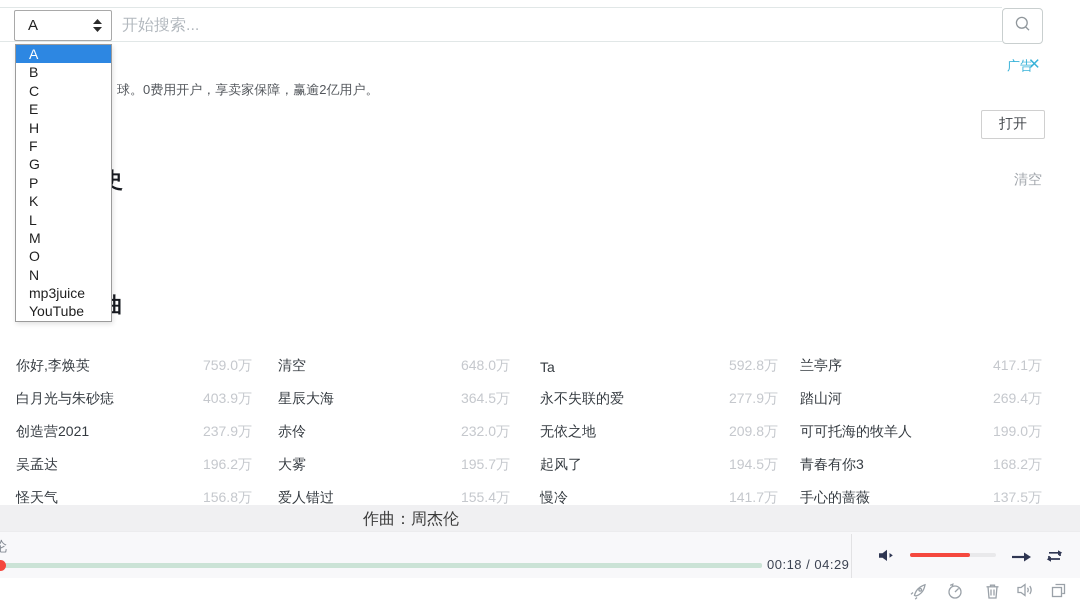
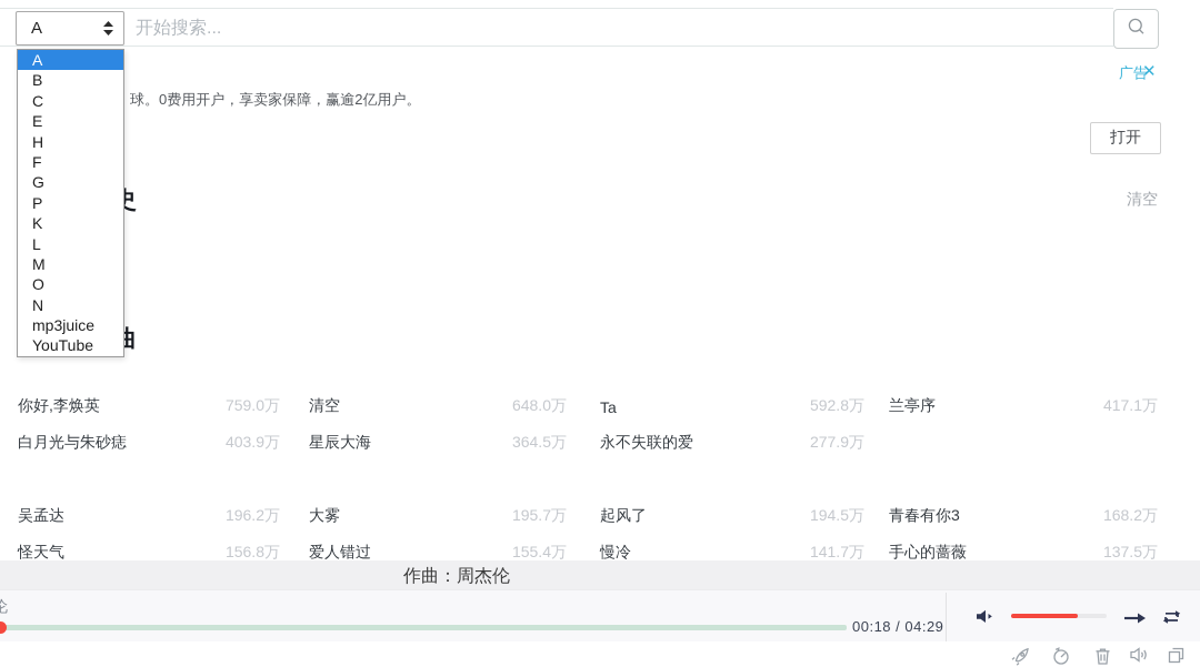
  A
  开始搜索...
  广告
  ✕
  球。0费用开户，享卖家保障，赢逾2亿用户。
  打开
  清空
  A
  B
  C
  E
  H
  F
  G
  P
  K
  L
  M
  O
  N
  mp3juice
  YouTube
  你好,李焕英
  759.0万
  清空
  648.0万
  Ta
  592.8万
  兰亭序
  417.1万
  白月光与朱砂痣
  403.9万
  星辰大海
  364.5万
  永不失联的爱
  277.9万
- 踏山河
- 269.4万
- 创造营2021
- 237.9万
- 赤伶
- 232.0万
- 无依之地
- 209.8万
- 可可托海的牧羊人
- 199.0万
  吴孟达
  196.2万
  大雾
  195.7万
  起风了
  194.5万
  青春有你3
  168.2万
  怪天气
  156.8万
  爱人错过
  155.4万
  慢冷
  141.7万
  手心的蔷薇
  137.5万
  作曲：周杰伦
  伦
  00:18 / 04:29
